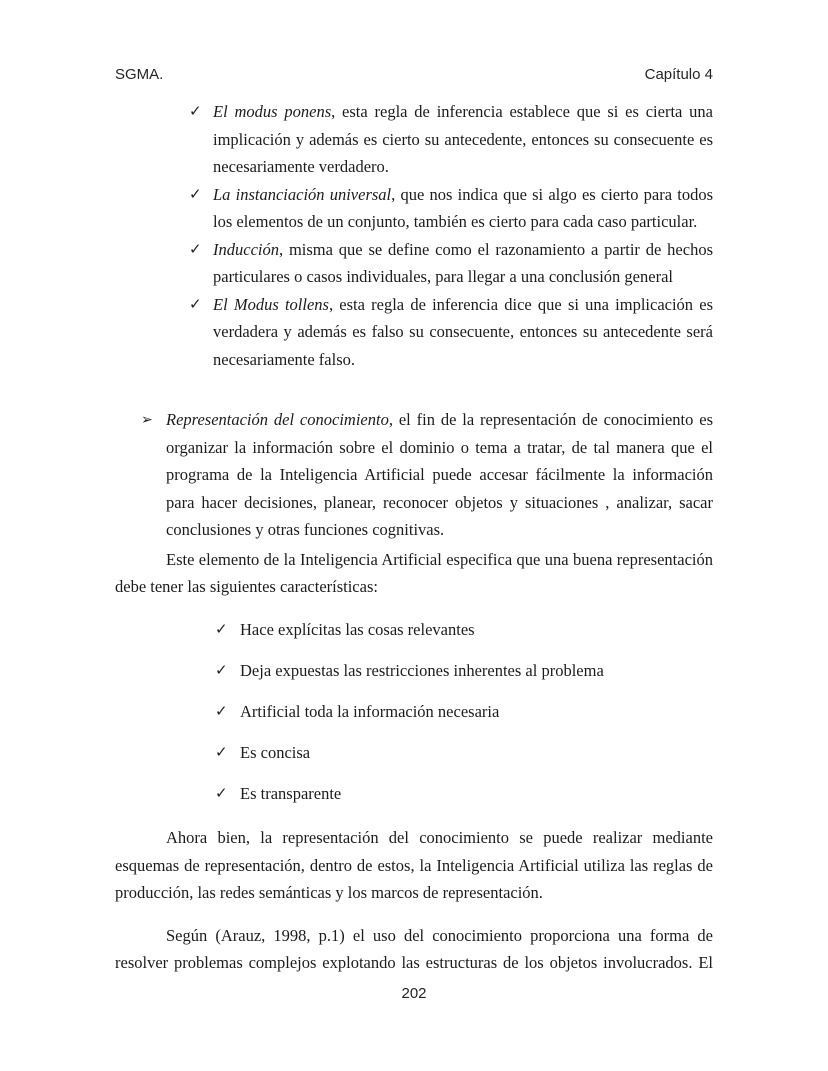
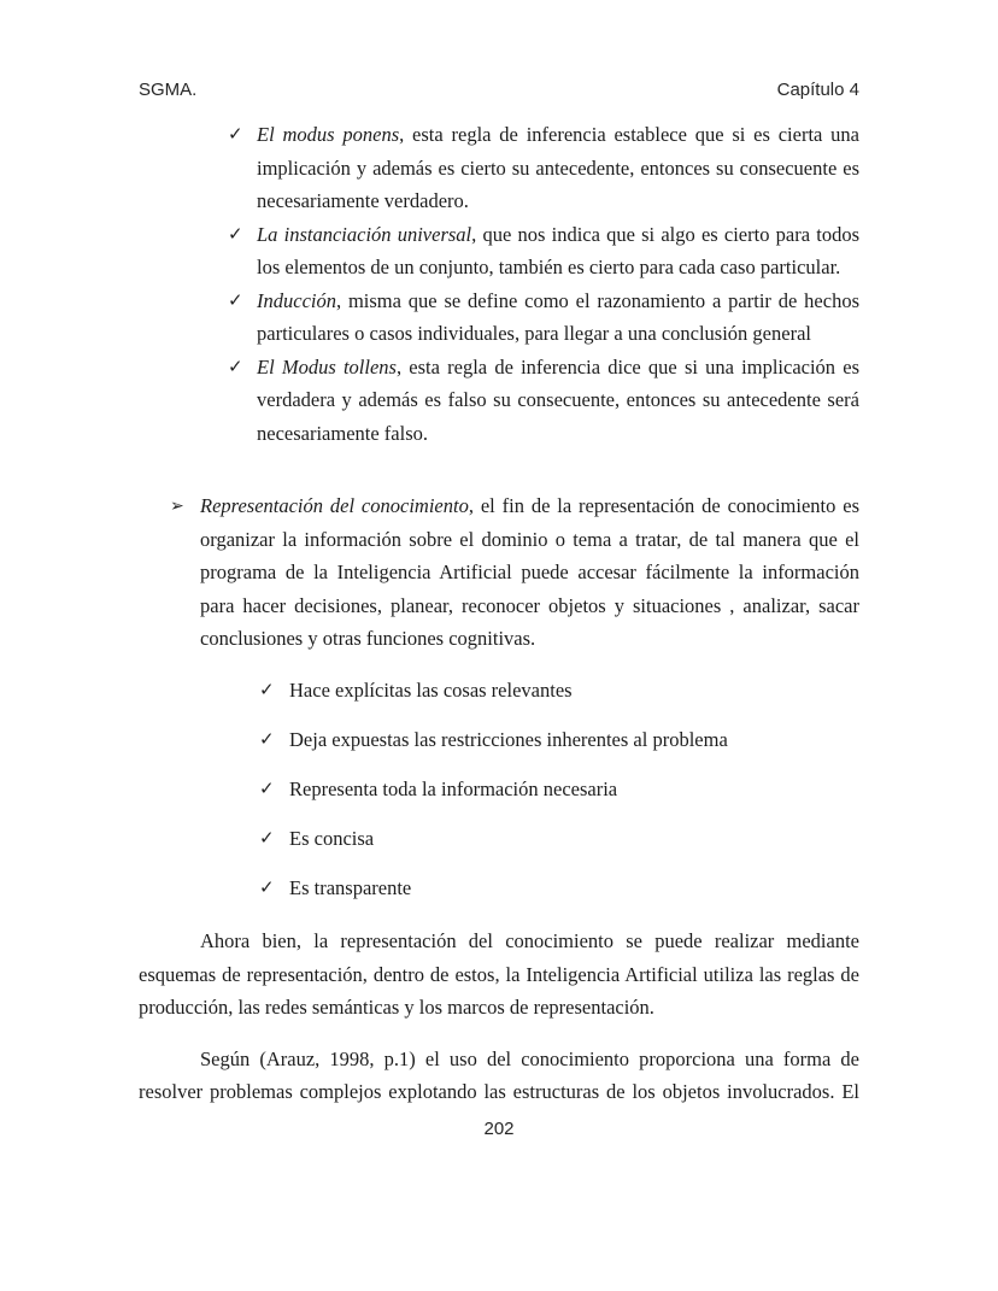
  SGMA.
  Capítulo 4
  ✓
  El modus ponens, esta regla de inferencia establece que si es cierta una implicación y además es cierto su antecedente, entonces su consecuente es necesariamente verdadero.
  ✓
  La instanciación universal, que nos indica que si algo es cierto para todos los elementos de un conjunto, también es cierto para cada caso particular.
  ✓
  Inducción, misma que se define como el razonamiento a partir de hechos particulares o casos individuales, para llegar a una conclusión general
  ✓
  El Modus tollens, esta regla de inferencia dice que si una implicación es verdadera y además es falso su consecuente, entonces su antecedente será necesariamente falso.
  ➢
  Representación del conocimiento, el fin de la representación de conocimiento es organizar la información sobre el dominio o tema a tratar, de tal manera que el programa de la Inteligencia Artificial puede accesar fácilmente la información para hacer decisiones, planear, reconocer objetos y situaciones , analizar, sacar conclusiones y otras funciones cognitivas.
- Este elemento de la Inteligencia Artificial especifica que una buena representación debe tener las siguientes características:
  ✓
  Hace explícitas las cosas relevantes
  ✓
  Deja expuestas las restricciones inherentes al problema
  ✓
- Artificial toda la información necesaria
+ Representa toda la información necesaria
  ✓
  Es concisa
  ✓
  Es transparente
  Ahora bien, la representación del conocimiento se puede realizar mediante esquemas de representación, dentro de estos, la Inteligencia Artificial utiliza las reglas de producción, las redes semánticas y los marcos de representación.
  Según (Arauz, 1998, p.1) el uso del conocimiento proporciona una forma de resolver problemas complejos explotando las estructuras de los objetos involucrados. El
  202
